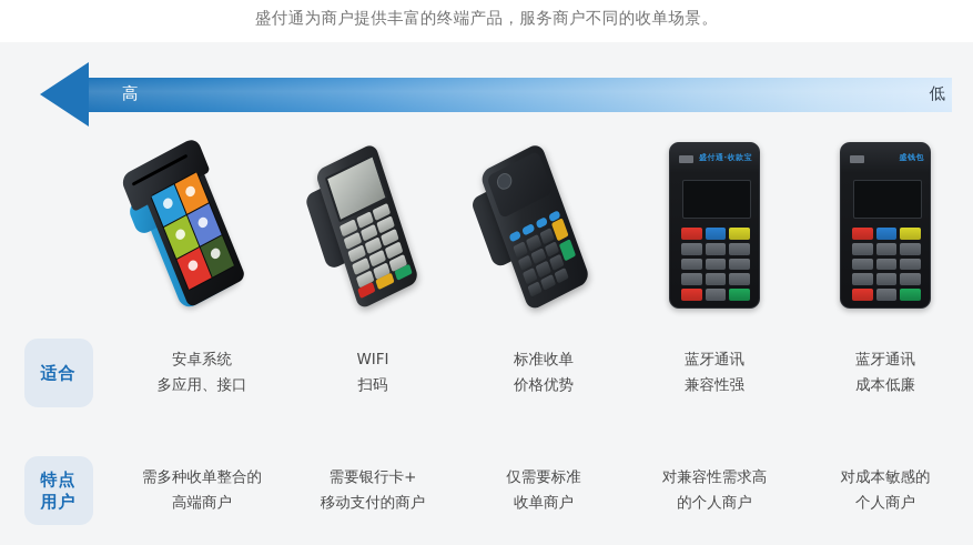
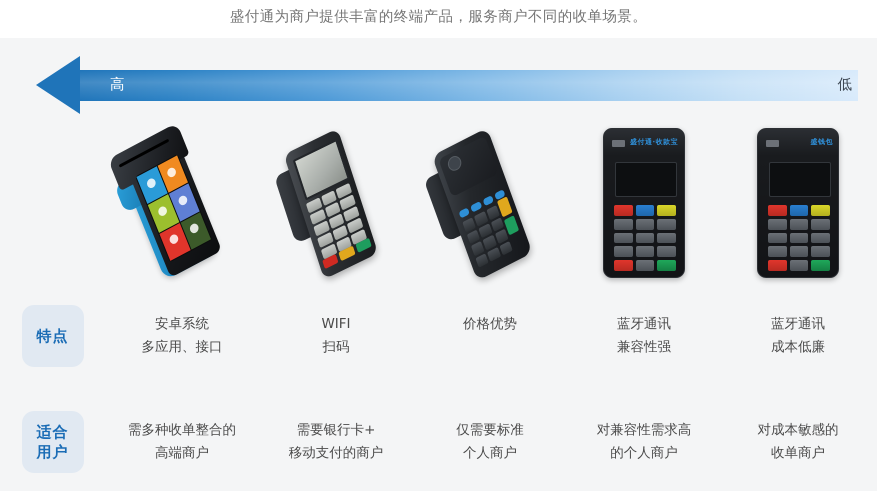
  盛付通为商户提供丰富的终端产品，服务商户不同的收单场景。
  高
  低
  盛付通·收款宝
  盛钱包
- 适合
+ 特点
  安卓系统
  多应用、接口
  WIFI
  扫码
- 标准收单
  价格优势
  蓝牙通讯
  兼容性强
  蓝牙通讯
  成本低廉
- 特点
+ 适合
  用户
  需多种收单整合的
  高端商户
  需要银行卡+
  移动支付的商户
  仅需要标准
- 收单商户
+ 个人商户
  对兼容性需求高
  的个人商户
  对成本敏感的
- 个人商户
+ 收单商户
